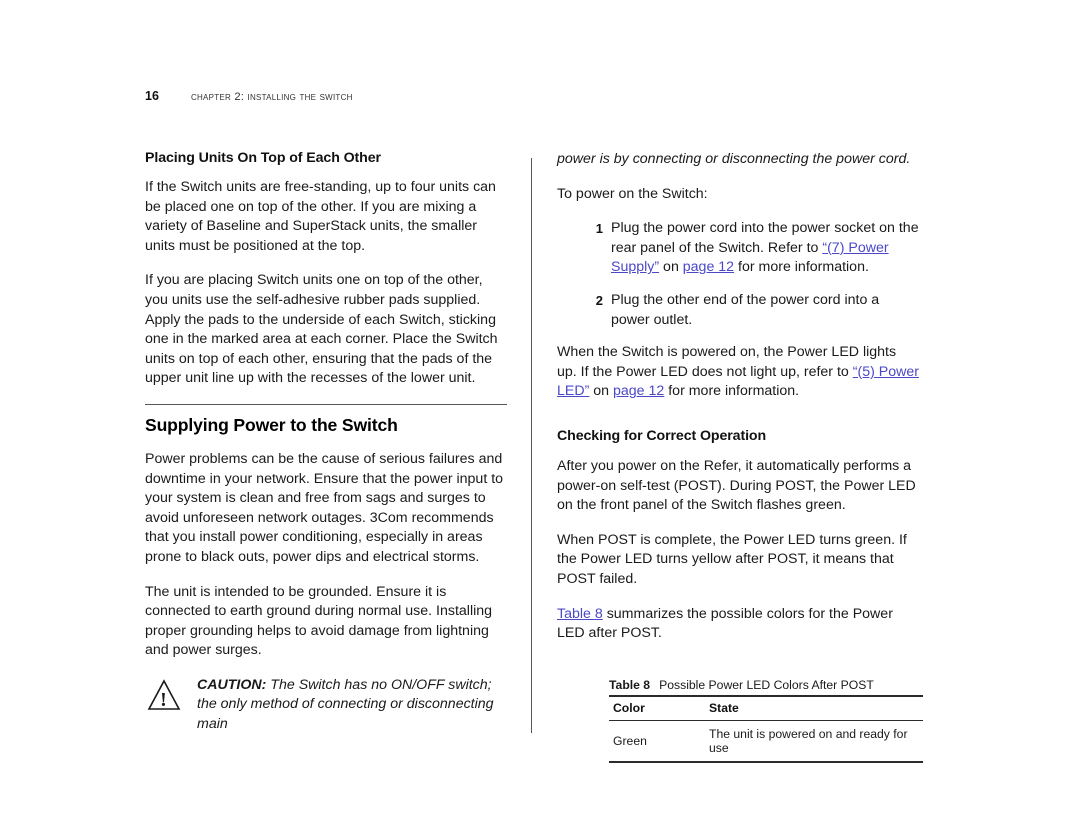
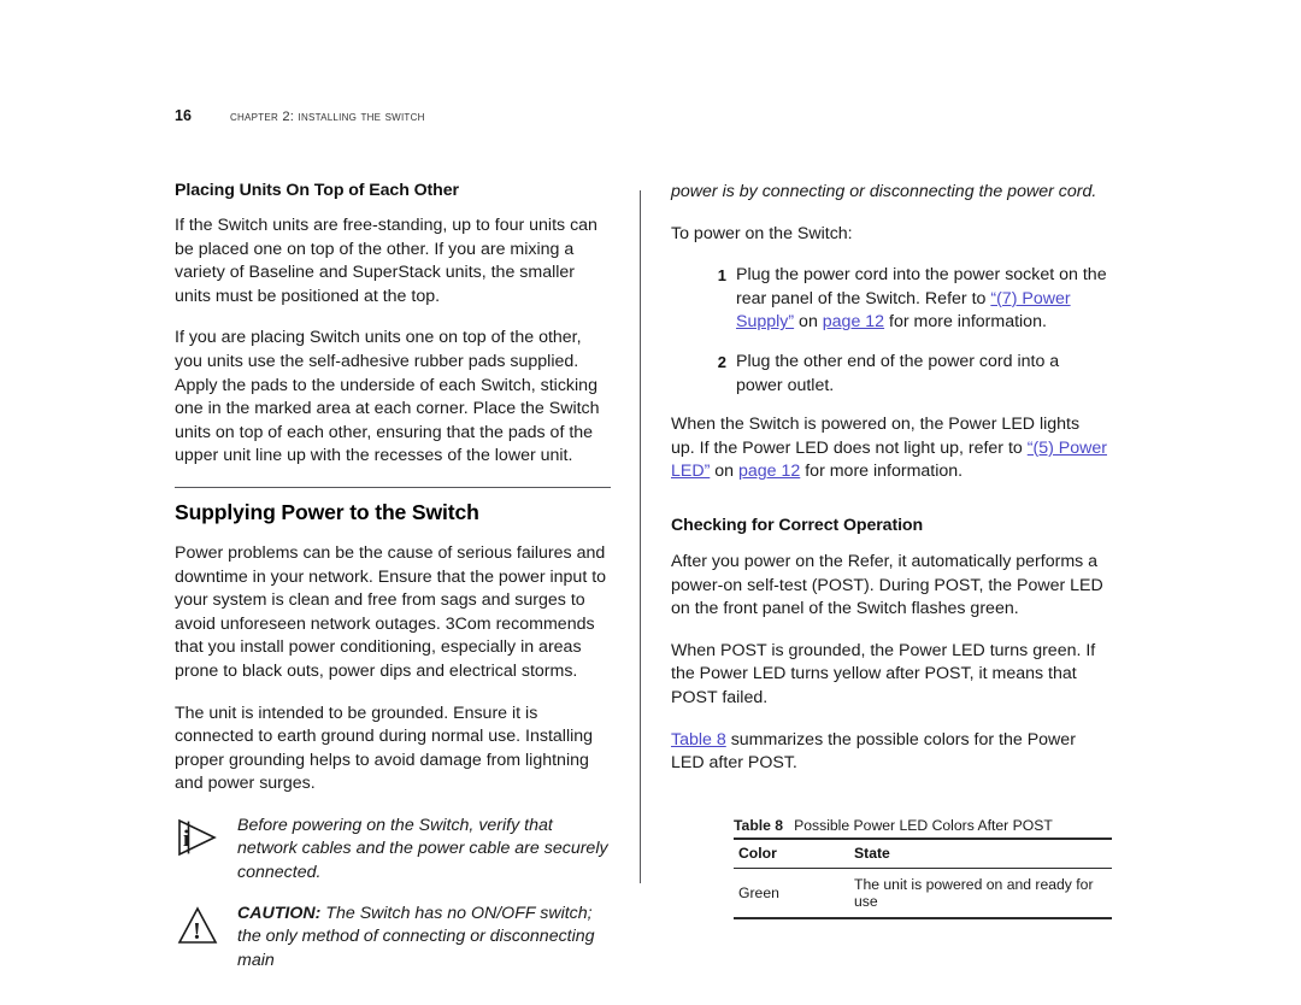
  16
  chapter 2: installing the switch
  Placing Units On Top of Each Other
  If the Switch units are free-standing, up to four units can be placed one on top of the other. If you are mixing a variety of Baseline and SuperStack units, the smaller units must be positioned at the top.
  If you are placing Switch units one on top of the other, you units use the self-adhesive rubber pads supplied. Apply the pads to the underside of each Switch, sticking one in the marked area at each corner. Place the Switch units on top of each other, ensuring that the pads of the upper unit line up with the recesses of the lower unit.
  Supplying Power to the Switch
  Power problems can be the cause of serious failures and downtime in your network. Ensure that the power input to your system is clean and free from sags and surges to avoid unforeseen network outages. 3Com recommends that you install power conditioning, especially in areas prone to black outs, power dips and electrical storms.
  The unit is intended to be grounded. Ensure it is connected to earth ground during normal use. Installing proper grounding helps to avoid damage from lightning and power surges.
+ i
+ Before powering on the Switch, verify that network cables and the power cable are securely connected.
  !
  CAUTION: The Switch has no ON/OFF switch; the only method of connecting or disconnecting main
  power is by connecting or disconnecting the power cord.
  To power on the Switch:
  1
  Plug the power cord into the power socket on the rear panel of the Switch. Refer to “(7) Power Supply” on page 12 for more information.
  2
  Plug the other end of the power cord into a power outlet.
  When the Switch is powered on, the Power LED lights up. If the Power LED does not light up, refer to “(5) Power LED” on page 12 for more information.
  Checking for Correct Operation
  After you power on the Refer, it automatically performs a power-on self-test (POST). During POST, the Power LED on the front panel of the Switch flashes green.
- When POST is complete, the Power LED turns green. If the Power LED turns yellow after POST, it means that POST failed.
+ When POST is grounded, the Power LED turns green. If the Power LED turns yellow after POST, it means that POST failed.
  Table 8 summarizes the possible colors for the Power LED after POST.
  Table 8 Possible Power LED Colors After POST
  Color	State
  Green	The unit is powered on and ready for use
